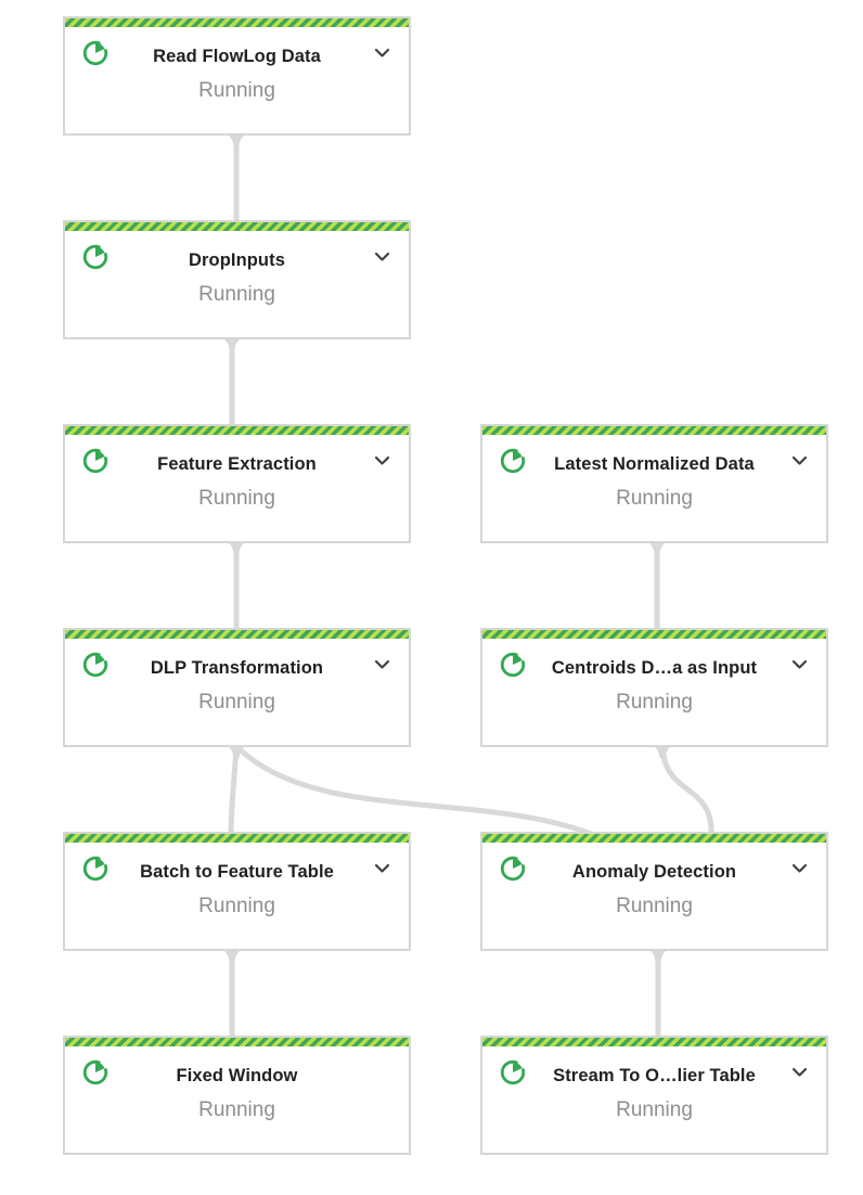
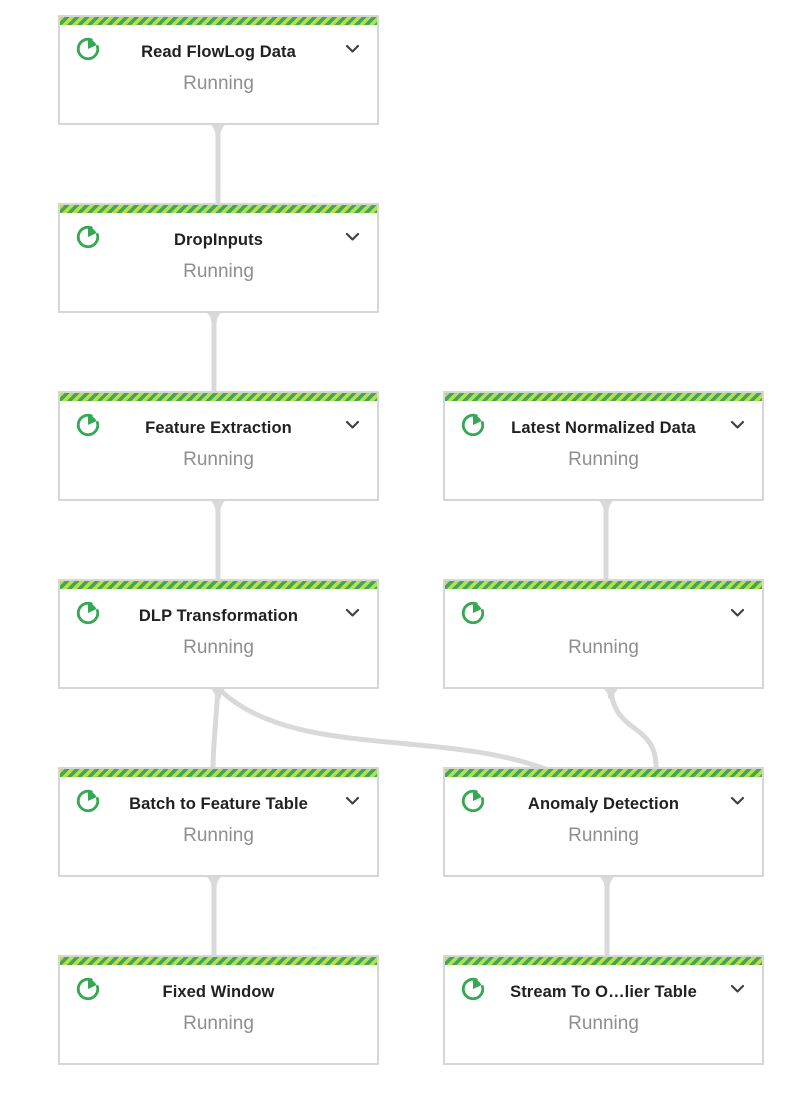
  Read FlowLog Data
  Running
  DropInputs
  Running
  Feature Extraction
  Running
  Latest Normalized Data
  Running
  DLP Transformation
  Running
- Centroids D…a as Input
  Running
  Batch to Feature Table
  Running
  Anomaly Detection
  Running
  Fixed Window
  Running
  Stream To O…lier Table
  Running
